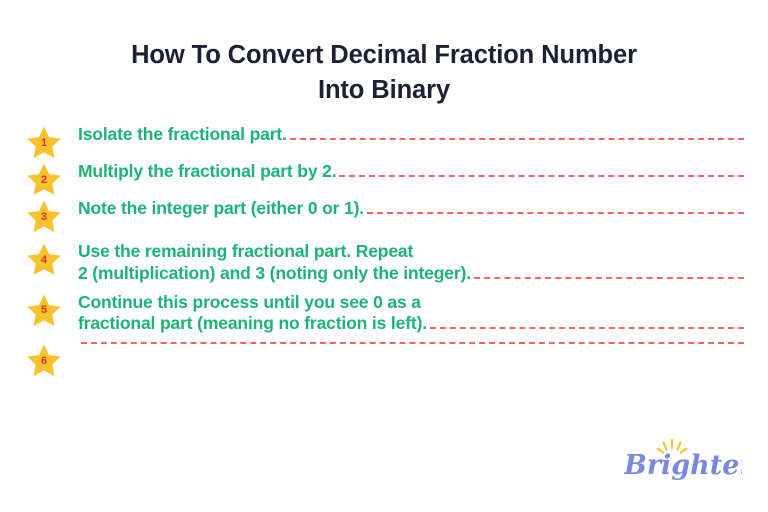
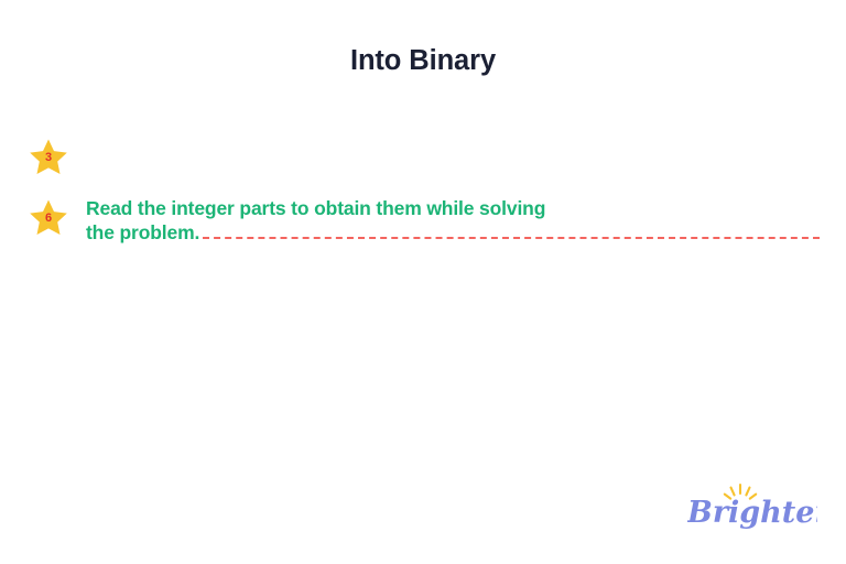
- How To Convert Decimal Fraction Number
  Into Binary
- 1
- Isolate the fractional part.
- 2
- Multiply the fractional part by 2.
  3
- Note the integer part (either 0 or 1).
- 4
- Use the remaining fractional part. Repeat
- 2 (multiplication) and 3 (noting only the integer).
- 5
- Continue this process until you see 0 as a
- fractional part (meaning no fraction is left).
  6
+ Read the integer parts to obtain them while solving
+ the problem.
  Brighte
